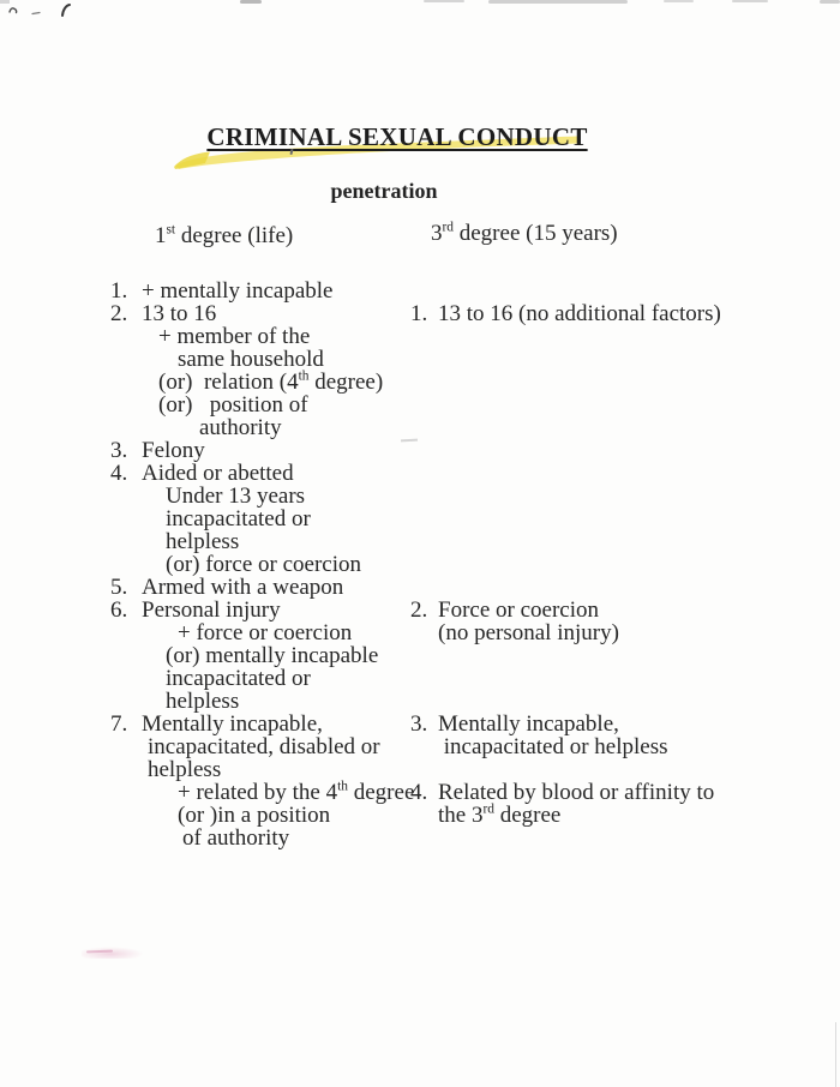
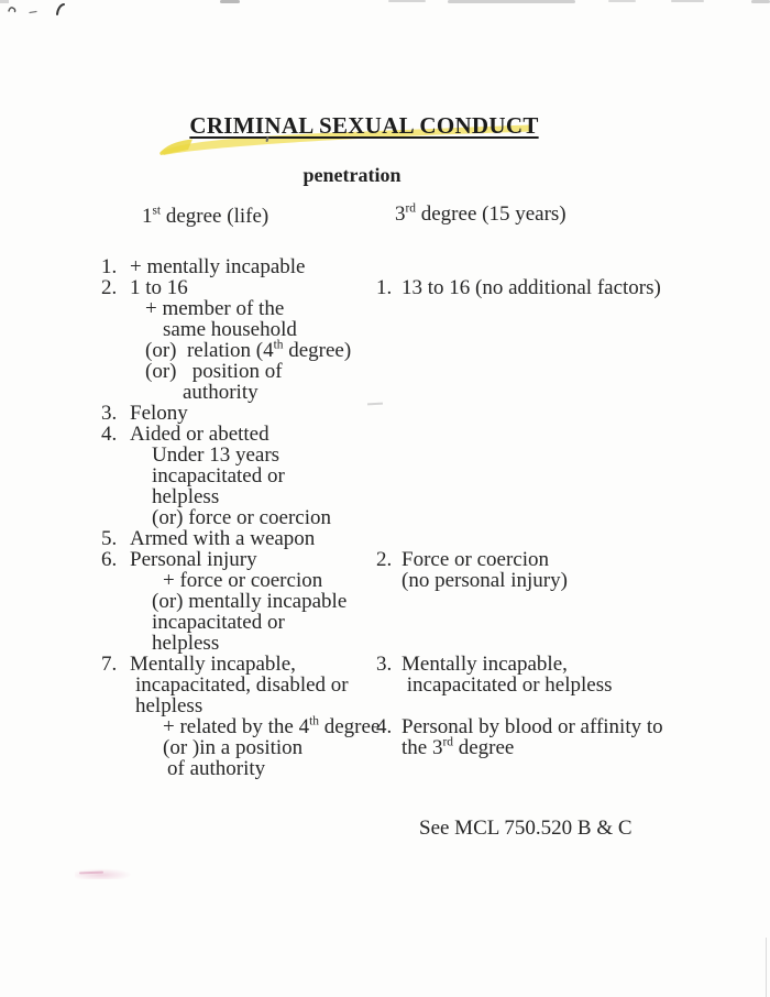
  CRIMINAL SEXUAL CONDUCT
  penetration
  1st degree (life)
  3rd degree (15 years)
  1.
  + mentally incapable
  2.
- 13 to 16
+ 1 to 16
  + member of the
  same household
  (or) relation (4th degree)
  (or) position of
  authority
  3.
  Felony
  4.
  Aided or abetted
  Under 13 years
  incapacitated or
  helpless
  (or) force or coercion
  5.
  Armed with a weapon
  6.
  Personal injury
  + force or coercion
  (or) mentally incapable
  incapacitated or
  helpless
  7.
  Mentally incapable,
  incapacitated, disabled or
  helpless
  + related by the 4th degree
  (or )in a position
  of authority
  1.
  13 to 16 (no additional factors)
  2.
  Force or coercion
  (no personal injury)
  3.
  Mentally incapable,
  incapacitated or helpless
  4.
- Related by blood or affinity to
+ Personal by blood or affinity to
  the 3rd degree
+ See MCL 750.520 B & C
